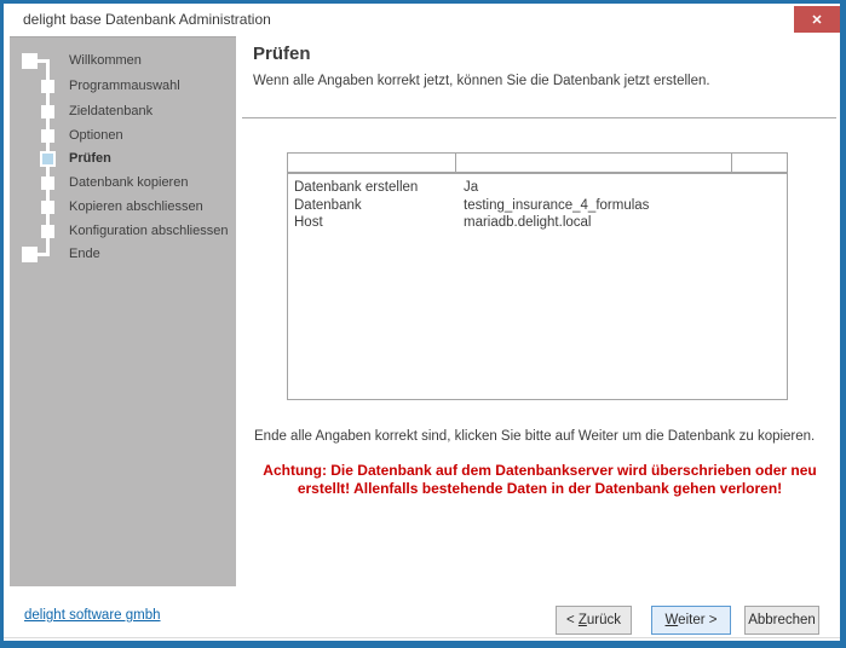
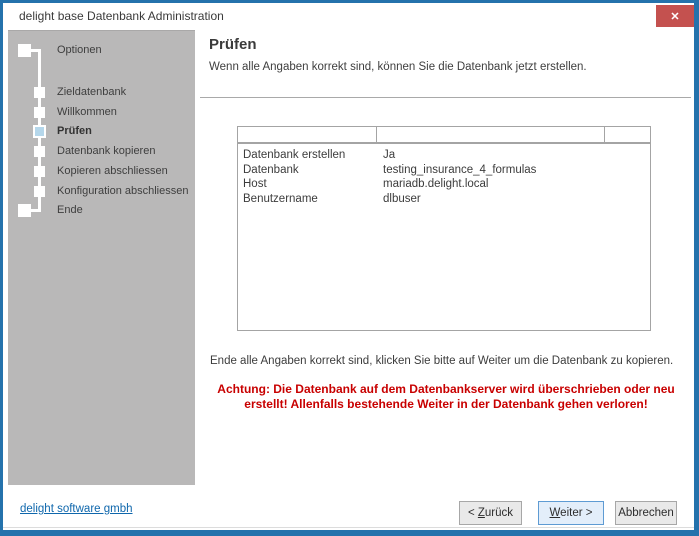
  delight base Datenbank Administration
  ✕
- Willkommen
+ Optionen
- Programmauswahl
  Zieldatenbank
- Optionen
+ Willkommen
  Prüfen
  Datenbank kopieren
  Kopieren abschliessen
  Konfiguration abschliessen
  Ende
  Prüfen
- Wenn alle Angaben korrekt jetzt, können Sie die Datenbank jetzt erstellen.
+ Wenn alle Angaben korrekt sind, können Sie die Datenbank jetzt erstellen.
  Datenbank erstellen
  Ja
  Datenbank
  testing_insurance_4_formulas
  Host
  mariadb.delight.local
+ Benutzername
+ dlbuser
  Ende alle Angaben korrekt sind, klicken Sie bitte auf Weiter um die Datenbank zu kopieren.
  Achtung: Die Datenbank auf dem Datenbankserver wird überschrieben oder neu
- erstellt! Allenfalls bestehende Daten in der Datenbank gehen verloren!
+ erstellt! Allenfalls bestehende Weiter in der Datenbank gehen verloren!
  delight software gmbh
  < Zurück
  Weiter >
  Abbrechen
